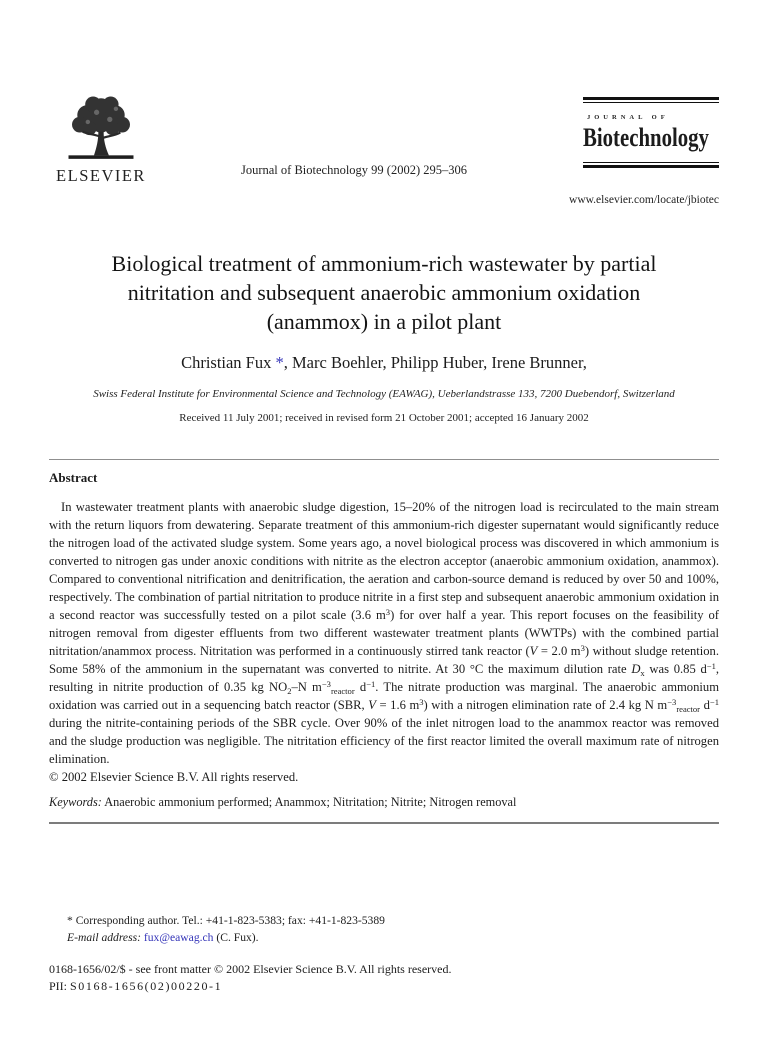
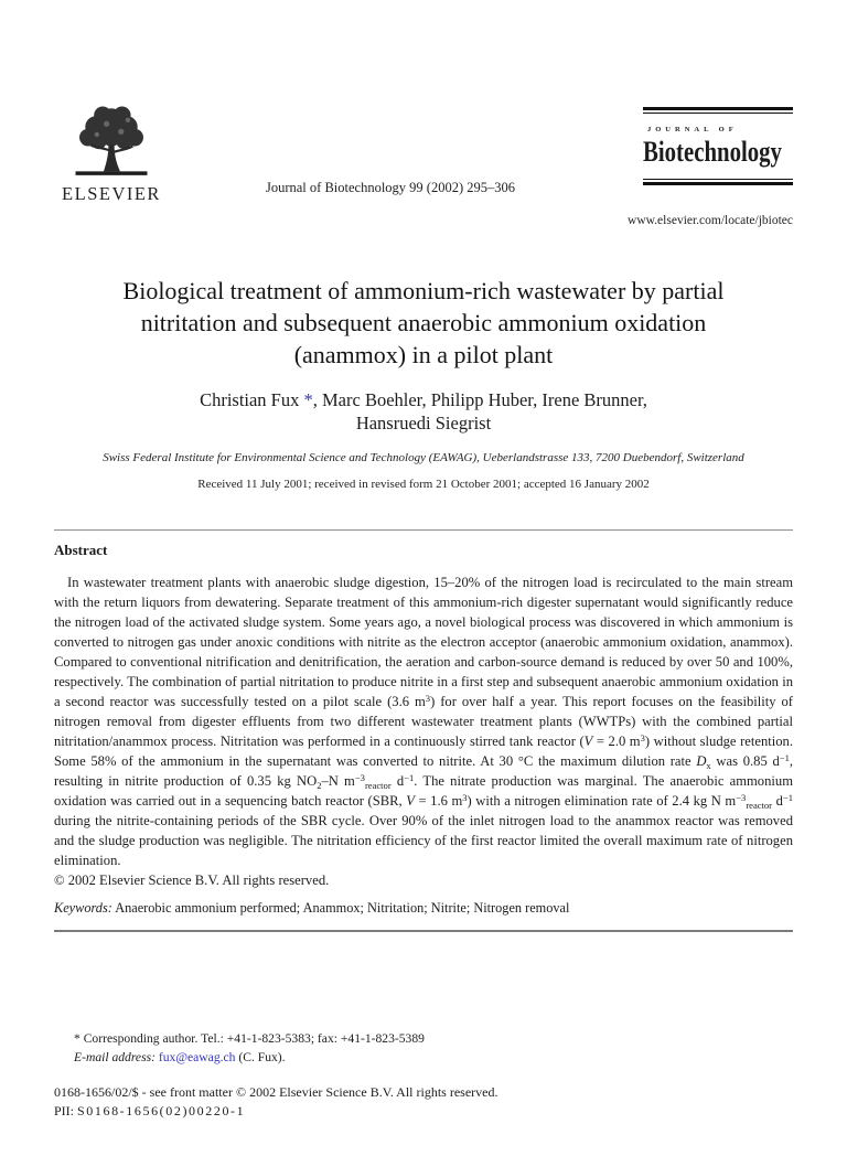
  ELSEVIER
  Journal of Biotechnology 99 (2002) 295–306
  Biotechnology
  www.elsevier.com/locate/jbiotec
  Biological treatment of ammonium-rich wastewater by partial
  nitritation and subsequent anaerobic ammonium oxidation
  (anammox) in a pilot plant
  Christian Fux *, Marc Boehler, Philipp Huber, Irene Brunner,
+ Hansruedi Siegrist
  Swiss Federal Institute for Environmental Science and Technology (EAWAG), Ueberlandstrasse 133, 7200 Duebendorf, Switzerland
  Received 11 July 2001; received in revised form 21 October 2001; accepted 16 January 2002
  Abstract
  In wastewater treatment plants with anaerobic sludge digestion, 15–20% of the nitrogen load is recirculated to the main stream with the return liquors from dewatering. Separate treatment of this ammonium-rich digester supernatant would significantly reduce the nitrogen load of the activated sludge system. Some years ago, a novel biological process was discovered in which ammonium is converted to nitrogen gas under anoxic conditions with nitrite as the electron acceptor (anaerobic ammonium oxidation, anammox). Compared to conventional nitrification and denitrification, the aeration and carbon-source demand is reduced by over 50 and 100%, respectively. The combination of partial nitritation to produce nitrite in a first step and subsequent anaerobic ammonium oxidation in a second reactor was successfully tested on a pilot scale (3.6 m3) for over half a year. This report focuses on the feasibility of nitrogen removal from digester effluents from two different wastewater treatment plants (WWTPs) with the combined partial nitritation/anammox process. Nitritation was performed in a continuously stirred tank reactor (V = 2.0 m3) without sludge retention. Some 58% of the ammonium in the supernatant was converted to nitrite. At 30 °C the maximum dilution rate Dx was 0.85 d−1, resulting in nitrite production of 0.35 kg NO2–N m−3reactor d−1. The nitrate production was marginal. The anaerobic ammonium oxidation was carried out in a sequencing batch reactor (SBR, V = 1.6 m3) with a nitrogen elimination rate of 2.4 kg N m−3reactor d−1 during the nitrite-containing periods of the SBR cycle. Over 90% of the inlet nitrogen load to the anammox reactor was removed and the sludge production was negligible. The nitritation efficiency of the first reactor limited the overall maximum rate of nitrogen elimination.
  © 2002 Elsevier Science B.V. All rights reserved.
  Keywords: Anaerobic ammonium performed; Anammox; Nitritation; Nitrite; Nitrogen removal
  * Corresponding author. Tel.: +41-1-823-5383; fax: +41-1-823-5389
  E-mail address: fux@eawag.ch (C. Fux).
  0168-1656/02/$ - see front matter © 2002 Elsevier Science B.V. All rights reserved.
  PII: S0168-1656(02)00220-1
